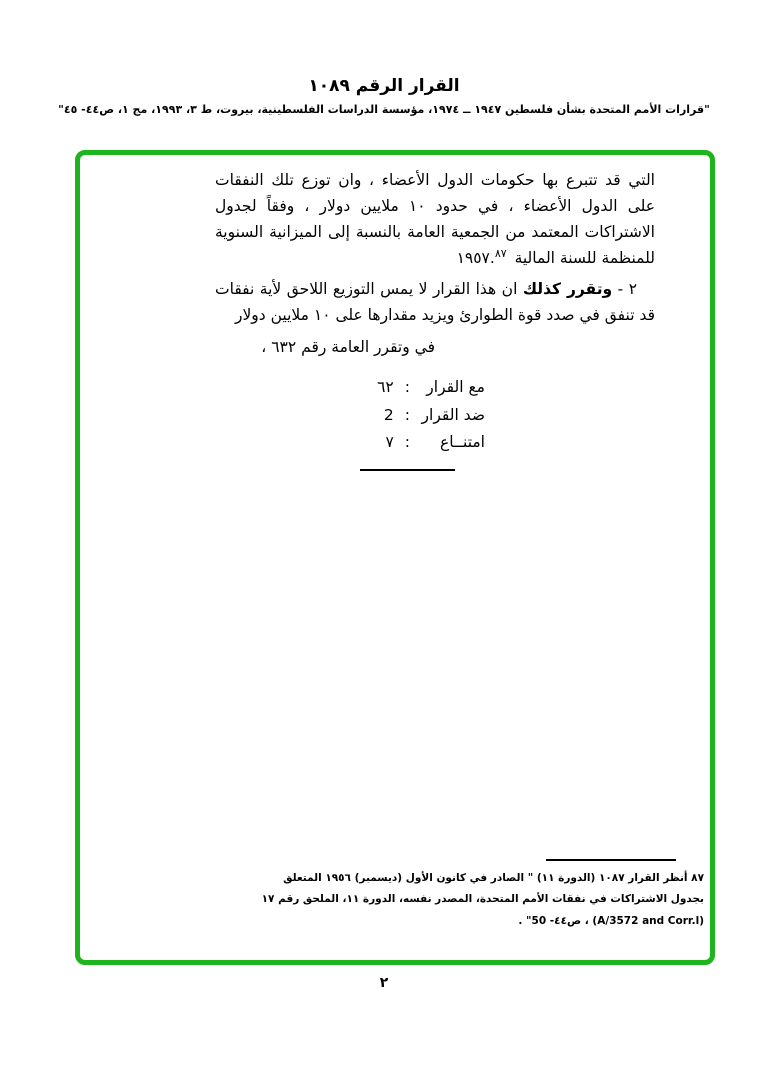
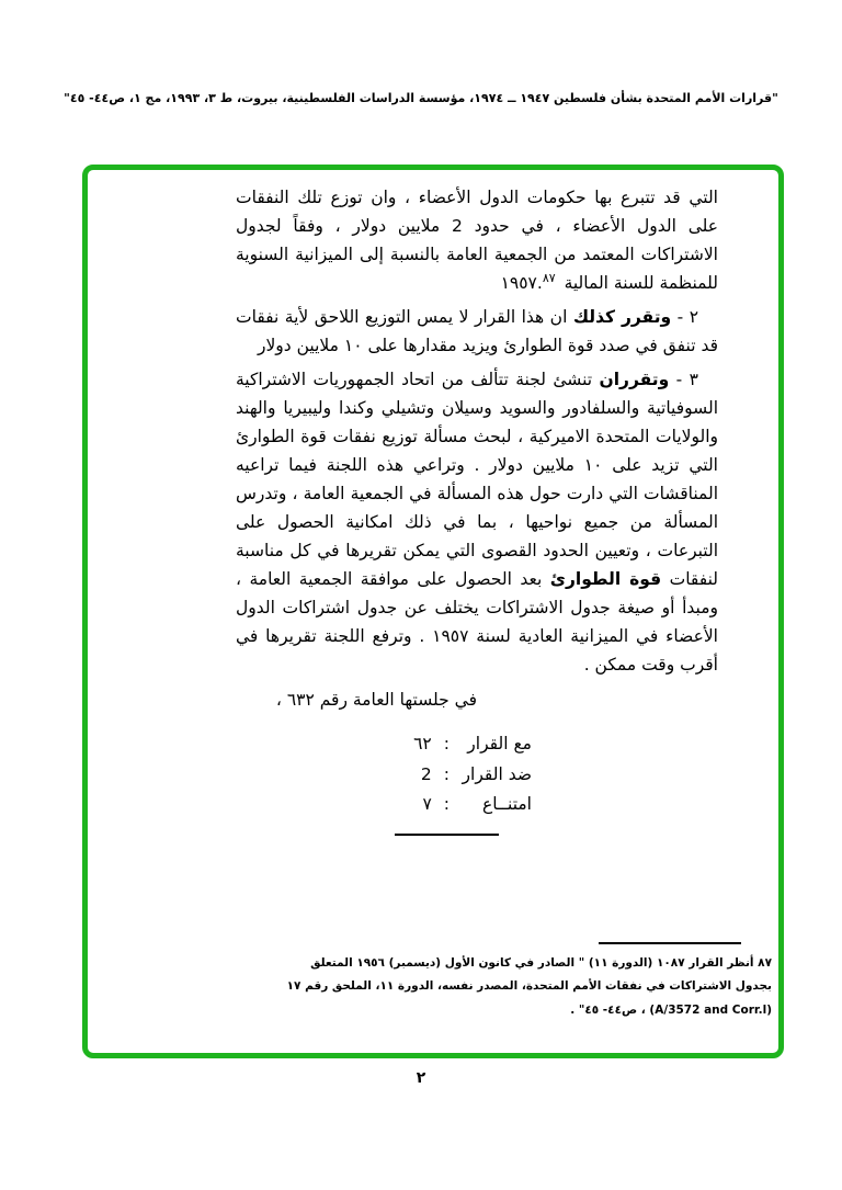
- القرار الرقم ١٠٨٩
  "قرارات الأمم المتحدة بشأن فلسطين ١٩٤٧ ــ ١٩٧٤، مؤسسة الدراسات الفلسطينية، بيروت، ط ٣، ١٩٩٣، مج ١، ص٤٤- ٤٥"
- التي قد تتبرع بها حكومات الدول الأعضاء ، وان توزع تلك النفقات على الدول الأعضاء ، في حدود ١٠ ملايين دولار ، وفقاً لجدول الاشتراكات المعتمد من الجمعية العامة بالنسبة إلى الميزانية السنوية للمنظمة للسنة المالية ١٩٥٧.٨٧
+ التي قد تتبرع بها حكومات الدول الأعضاء ، وان توزع تلك النفقات على الدول الأعضاء ، في حدود 2 ملايين دولار ، وفقاً لجدول الاشتراكات المعتمد من الجمعية العامة بالنسبة إلى الميزانية السنوية للمنظمة للسنة المالية ١٩٥٧.٨٧
  ٢ - وتقرر كذلك ان هذا القرار لا يمس التوزيع اللاحق لأية نفقات قد تنفق في صدد قوة الطوارئ ويزيد مقدارها على ١٠ ملايين دولار
+ ٣ - وتقرران تنشئ لجنة تتألف من اتحاد الجمهوريات الاشتراكية السوفياتية والسلفادور والسويد وسيلان وتشيلي وكندا وليبيريا والهند والولايات المتحدة الاميركية ، لبحث مسألة توزيع نفقات قوة الطوارئ التي تزيد على ١٠ ملايين دولار . وتراعي هذه اللجنة فيما تراعيه المناقشات التي دارت حول هذه المسألة في الجمعية العامة ، وتدرس المسألة من جميع نواحيها ، بما في ذلك امكانية الحصول على التبرعات ، وتعيين الحدود القصوى التي يمكن تقريرها في كل مناسبة لنفقات قوة الطوارئ بعد الحصول على موافقة الجمعية العامة ، ومبدأ أو صيغة جدول الاشتراكات يختلف عن جدول اشتراكات الدول الأعضاء في الميزانية العادية لسنة ١٩٥٧ . وترفع اللجنة تقريرها في أقرب وقت ممكن .
- في وتقرر العامة رقم ٦٣٢ ،
+ في جلستها العامة رقم ٦٣٢ ،
  مع القرار
  :
  ٦٢
  ضد القرار
  :
  2
  امتنــاع
  :
  ٧
  ٨٧ أنظر القرار ١٠٨٧ (الدورة ١١) " الصادر في كانون الأول (ديسمبر) ١٩٥٦ المتعلق
  بجدول الاشتراكات في نفقات الأمم المتحدة، المصدر نفسه، الدورة ١١، الملحق رقم ١٧
- (A/3572 and Corr.l) ، ص٤٤- 50" .
+ (A/3572 and Corr.l) ، ص٤٤- ٤٥" .
  ٢
